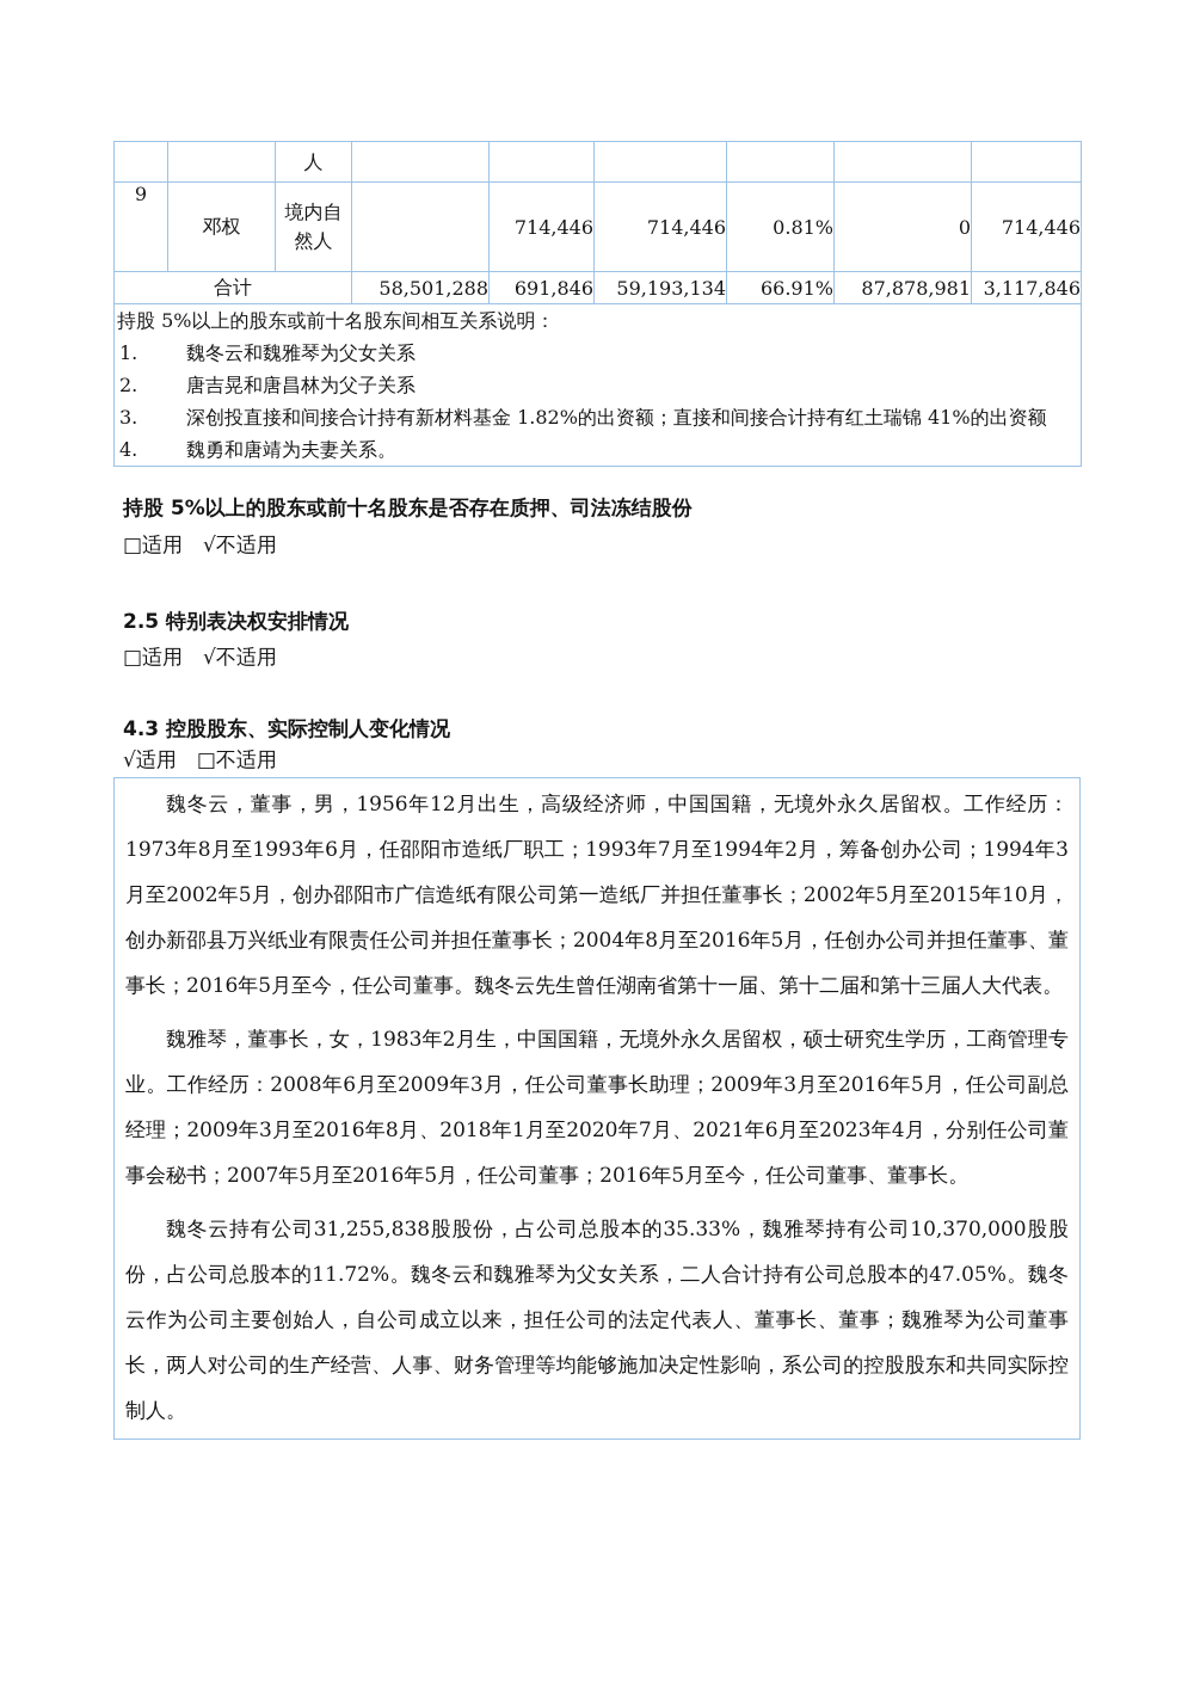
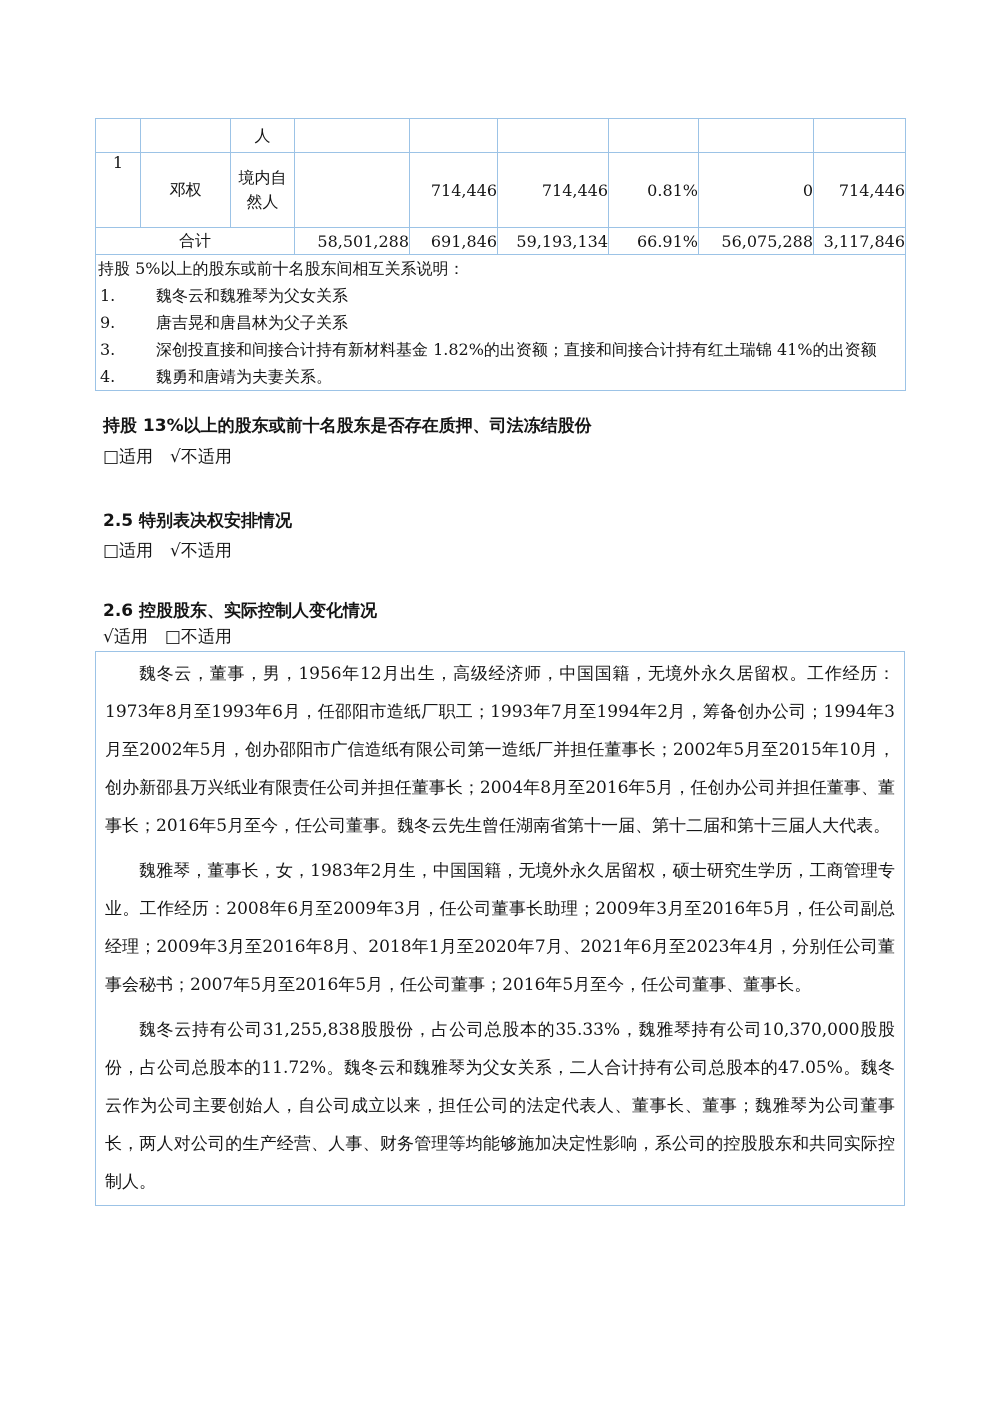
  		人
- 9	邓权	境内自然人		714,446	714,446	0.81%	0	714,446
+ 1	邓权	境内自然人		714,446	714,446	0.81%	0	714,446
- 合计	58,501,288	691,846	59,193,134	66.91%	87,878,981	3,117,846
+ 合计	58,501,288	691,846	59,193,134	66.91%	56,075,288	3,117,846
- 持股 5%以上的股东或前十名股东间相互关系说明： 1. 魏冬云和魏雅琴为父女关系 2. 唐吉晃和唐昌林为父子关系 3. 深创投直接和间接合计持有新材料基金 1.82%的出资额；直接和间接合计持有红土瑞锦 41%的出资额 4. 魏勇和唐靖为夫妻关系。
+ 持股 5%以上的股东或前十名股东间相互关系说明： 1. 魏冬云和魏雅琴为父女关系 9. 唐吉晃和唐昌林为父子关系 3. 深创投直接和间接合计持有新材料基金 1.82%的出资额；直接和间接合计持有红土瑞锦 41%的出资额 4. 魏勇和唐靖为夫妻关系。
- 持股 5%以上的股东或前十名股东是否存在质押、司法冻结股份
+ 持股 13%以上的股东或前十名股东是否存在质押、司法冻结股份
  □适用 √不适用
  2.5 特别表决权安排情况
  □适用 √不适用
- 4.3 控股股东、实际控制人变化情况
+ 2.6 控股股东、实际控制人变化情况
  √适用 □不适用
  魏冬云，董事，男，1956年12月出生，高级经济师，中国国籍，无境外永久居留权。工作经历：1973年8月至1993年6月，任邵阳市造纸厂职工；1993年7月至1994年2月，筹备创办公司；1994年3月至2002年5月，创办邵阳市广信造纸有限公司第一造纸厂并担任董事长；2002年5月至2015年10月，创办新邵县万兴纸业有限责任公司并担任董事长；2004年8月至2016年5月，任创办公司并担任董事、董事长；2016年5月至今，任公司董事。魏冬云先生曾任湖南省第十一届、第十二届和第十三届人大代表。
  魏雅琴，董事长，女，1983年2月生，中国国籍，无境外永久居留权，硕士研究生学历，工商管理专业。工作经历：2008年6月至2009年3月，任公司董事长助理；2009年3月至2016年5月，任公司副总经理；2009年3月至2016年8月、2018年1月至2020年7月、2021年6月至2023年4月，分别任公司董事会秘书；2007年5月至2016年5月，任公司董事；2016年5月至今，任公司董事、董事长。
  魏冬云持有公司31,255,838股股份，占公司总股本的35.33%，魏雅琴持有公司10,370,000股股份，占公司总股本的11.72%。魏冬云和魏雅琴为父女关系，二人合计持有公司总股本的47.05%。魏冬云作为公司主要创始人，自公司成立以来，担任公司的法定代表人、董事长、董事；魏雅琴为公司董事长，两人对公司的生产经营、人事、财务管理等均能够施加决定性影响，系公司的控股股东和共同实际控制人。
